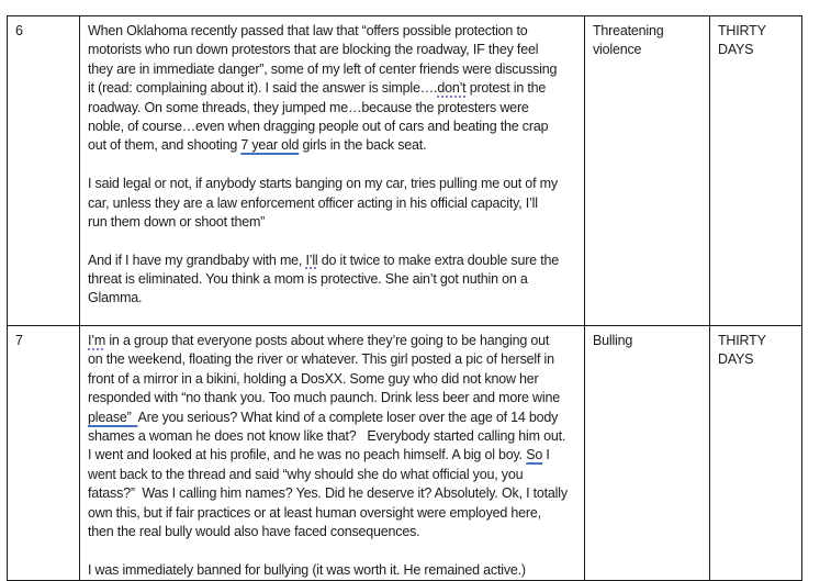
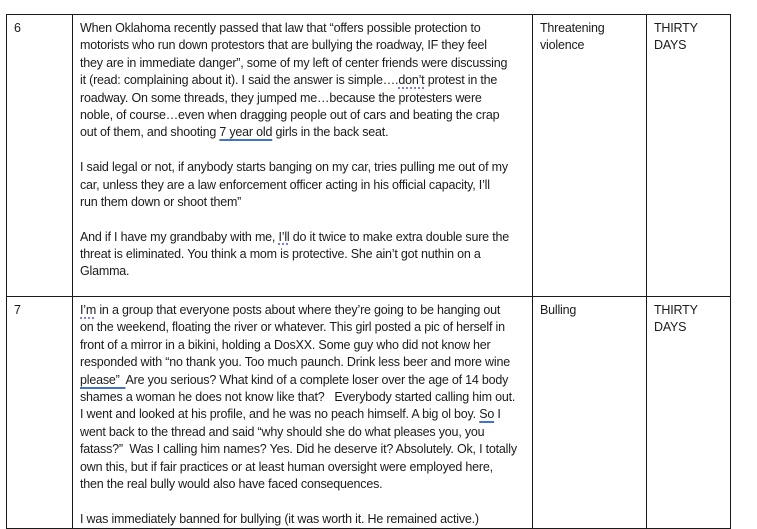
- 6	When Oklahoma recently passed that law that “offers possible protection tomotorists who run down protestors that are blocking the roadway, IF they feelthey are in immediate danger”, some of my left of center friends were discussingit (read: complaining about it). I said the answer is simple….don’t protest in theroadway. On some threads, they jumped me…because the protesters werenoble, of course…even when dragging people out of cars and beating the crapout of them, and shooting 7 year old girls in the back seat.I said legal or not, if anybody starts banging on my car, tries pulling me out of mycar, unless they are a law enforcement officer acting in his official capacity, I’llrun them down or shoot them”And if I have my grandbaby with me, I’ll do it twice to make extra double sure thethreat is eliminated. You think a mom is protective. She ain’t got nuthin on aGlamma.	Threatening violence	THIRTYDAYS
+ 6	When Oklahoma recently passed that law that “offers possible protection tomotorists who run down protestors that are bullying the roadway, IF they feelthey are in immediate danger”, some of my left of center friends were discussingit (read: complaining about it). I said the answer is simple….don’t protest in theroadway. On some threads, they jumped me…because the protesters werenoble, of course…even when dragging people out of cars and beating the crapout of them, and shooting 7 year old girls in the back seat.I said legal or not, if anybody starts banging on my car, tries pulling me out of mycar, unless they are a law enforcement officer acting in his official capacity, I’llrun them down or shoot them”And if I have my grandbaby with me, I’ll do it twice to make extra double sure thethreat is eliminated. You think a mom is protective. She ain’t got nuthin on aGlamma.	Threatening violence	THIRTYDAYS
- 7	I’m in a group that everyone posts about where they’re going to be hanging outon the weekend, floating the river or whatever. This girl posted a pic of herself infront of a mirror in a bikini, holding a DosXX. Some guy who did not know herresponded with “no thank you. Too much paunch. Drink less beer and more wineplease” Are you serious? What kind of a complete loser over the age of 14 bodyshames a woman he does not know like that? Everybody started calling him out.I went and looked at his profile, and he was no peach himself. A big ol boy. So Iwent back to the thread and said “why should she do what official you, youfatass?” Was I calling him names? Yes. Did he deserve it? Absolutely. Ok, I totallyown this, but if fair practices or at least human oversight were employed here,then the real bully would also have faced consequences.I was immediately banned for bullying (it was worth it. He remained active.)	Bulling	THIRTYDAYS
+ 7	I’m in a group that everyone posts about where they’re going to be hanging outon the weekend, floating the river or whatever. This girl posted a pic of herself infront of a mirror in a bikini, holding a DosXX. Some guy who did not know herresponded with “no thank you. Too much paunch. Drink less beer and more wineplease” Are you serious? What kind of a complete loser over the age of 14 bodyshames a woman he does not know like that? Everybody started calling him out.I went and looked at his profile, and he was no peach himself. A big ol boy. So Iwent back to the thread and said “why should she do what pleases you, youfatass?” Was I calling him names? Yes. Did he deserve it? Absolutely. Ok, I totallyown this, but if fair practices or at least human oversight were employed here,then the real bully would also have faced consequences.I was immediately banned for bullying (it was worth it. He remained active.)	Bulling	THIRTYDAYS
